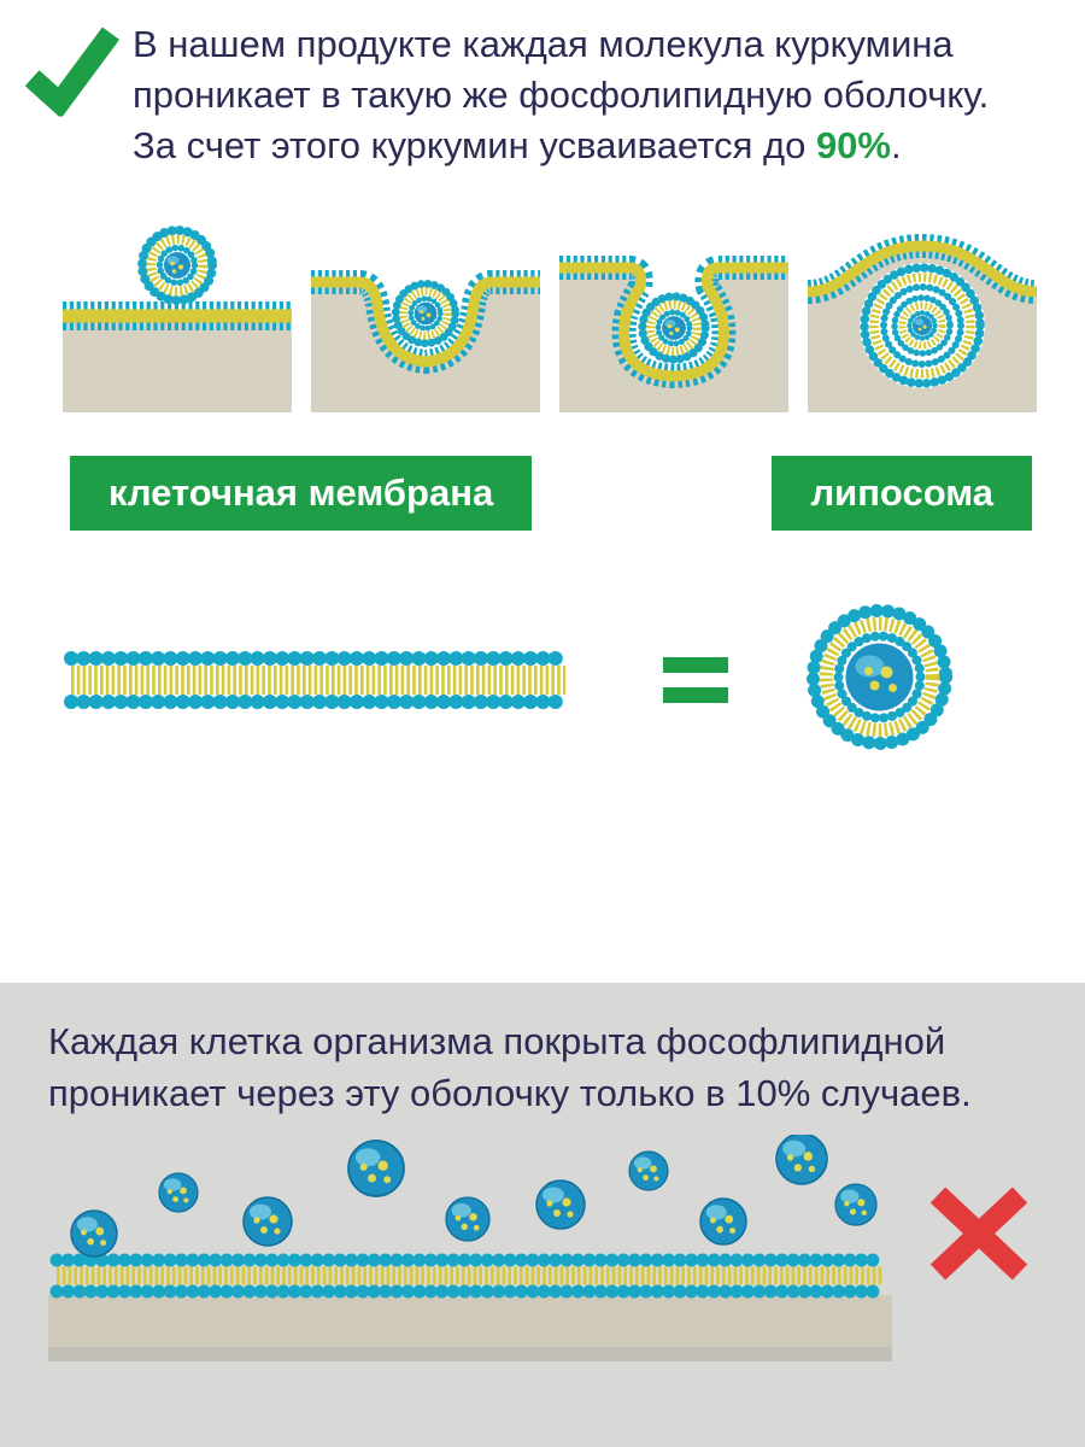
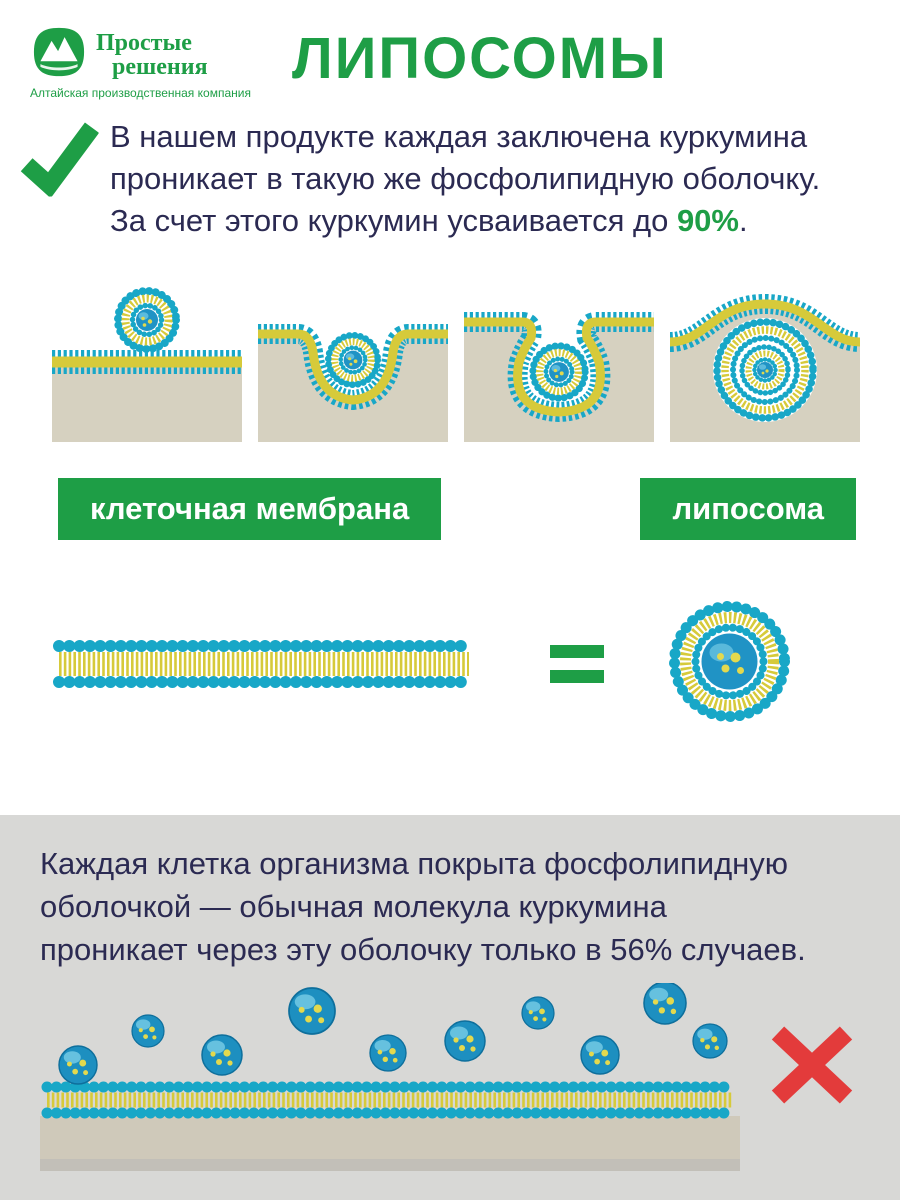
+ Простые
+ решения
+ Алтайская производственная компания
+ ЛИПОСОМЫ
- В нашем продукте каждая молекула куркумина
+ В нашем продукте каждая заключена куркумина
  проникает в такую же фосфолипидную оболочку.
  За счет этого куркумин усваивается до 90%.
  клеточная мембрана
  липосома
- Каждая клетка организма покрыта фософлипидной
+ Каждая клетка организма покрыта фосфолипидную
+ оболочкой — обычная молекула куркумина
- проникает через эту оболочку только в 10% случаев.
+ проникает через эту оболочку только в 56% случаев.
